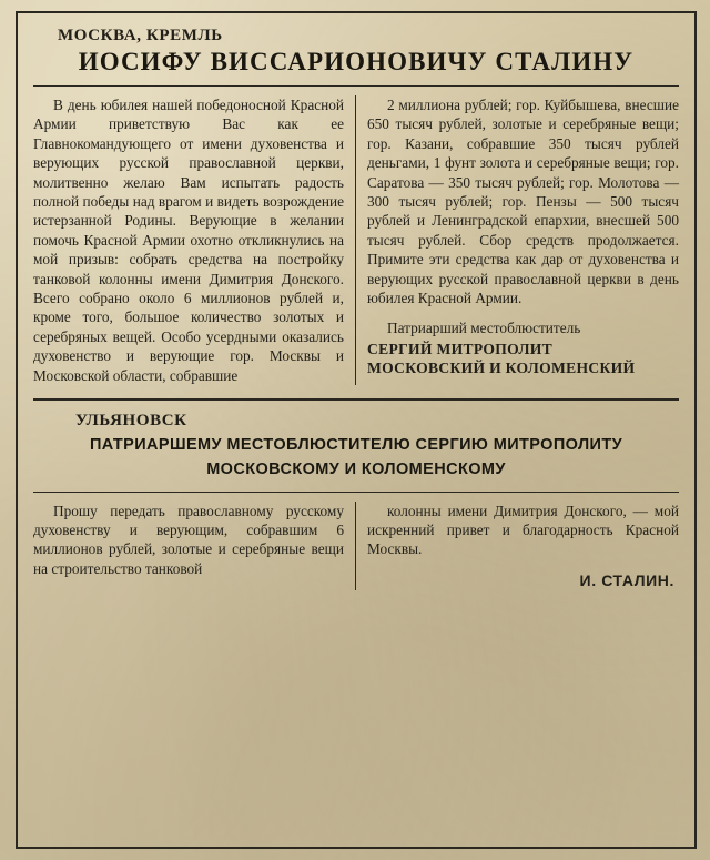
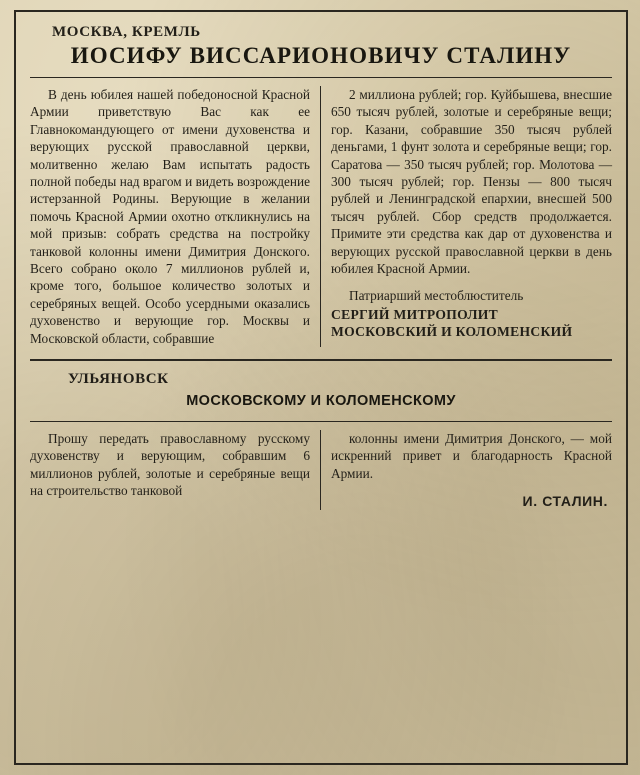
  МОСКВА, КРЕМЛЬ
  ИОСИФУ ВИССАРИОНОВИЧУ СТАЛИНУ
- В день юбилея нашей победоносной Красной Армии приветствую Вас как ее Главнокомандующего от имени духовенства и верующих русской православной церкви, молитвенно желаю Вам испытать радость полной победы над врагом и видеть возрождение истерзанной Родины. Верующие в желании помочь Красной Армии охотно откликнулись на мой призыв: собрать средства на постройку танковой колонны имени Димитрия Донского. Всего собрано около 6 миллионов рублей и, кроме того, большое количество золотых и серебряных вещей. Особо усердными оказались духовенство и верующие гор. Москвы и Московской области, собравшие
+ В день юбилея нашей победоносной Красной Армии приветствую Вас как ее Главнокомандующего от имени духовенства и верующих русской православной церкви, молитвенно желаю Вам испытать радость полной победы над врагом и видеть возрождение истерзанной Родины. Верующие в желании помочь Красной Армии охотно откликнулись на мой призыв: собрать средства на постройку танковой колонны имени Димитрия Донского. Всего собрано около 7 миллионов рублей и, кроме того, большое количество золотых и серебряных вещей. Особо усердными оказались духовенство и верующие гор. Москвы и Московской области, собравшие
- 2 миллиона рублей; гор. Куйбышева, внесшие 650 тысяч рублей, золотые и серебряные вещи; гор. Казани, собравшие 350 тысяч рублей деньгами, 1 фунт золота и серебряные вещи; гор. Саратова — 350 тысяч рублей; гор. Молотова — 300 тысяч рублей; гор. Пензы — 500 тысяч рублей и Ленинградской епархии, внесшей 500 тысяч рублей. Сбор средств продолжается. Примите эти средства как дар от духовенства и верующих русской православной церкви в день юбилея Красной Армии.
+ 2 миллиона рублей; гор. Куйбышева, внесшие 650 тысяч рублей, золотые и серебряные вещи; гор. Казани, собравшие 350 тысяч рублей деньгами, 1 фунт золота и серебряные вещи; гор. Саратова — 350 тысяч рублей; гор. Молотова — 300 тысяч рублей; гор. Пензы — 800 тысяч рублей и Ленинградской епархии, внесшей 500 тысяч рублей. Сбор средств продолжается. Примите эти средства как дар от духовенства и верующих русской православной церкви в день юбилея Красной Армии.
  Патриарший местоблюститель
  СЕРГИЙ МИТРОПОЛИТ
  МОСКОВСКИЙ И КОЛОМЕНСКИЙ
  УЛЬЯНОВСК
- ПАТРИАРШЕМУ МЕСТОБЛЮСТИТЕЛЮ СЕРГИЮ МИТРОПОЛИТУ
  МОСКОВСКОМУ И КОЛОМЕНСКОМУ
  Прошу передать православному русскому духовенству и верующим, собравшим 6 миллионов рублей, золотые и серебряные вещи на строительство танковой
- колонны имени Димитрия Донского, — мой искренний привет и благодарность Красной Москвы.
+ колонны имени Димитрия Донского, — мой искренний привет и благодарность Красной Армии.
  И. СТАЛИН.
